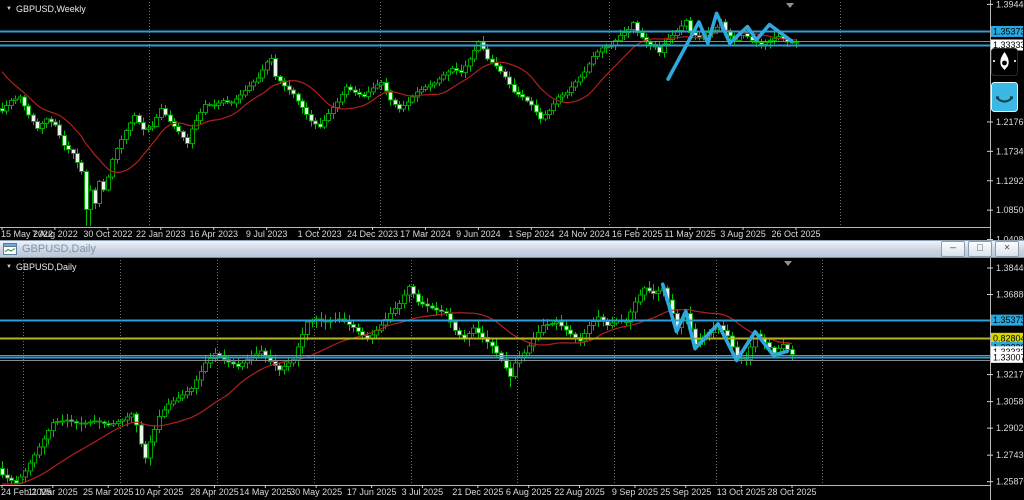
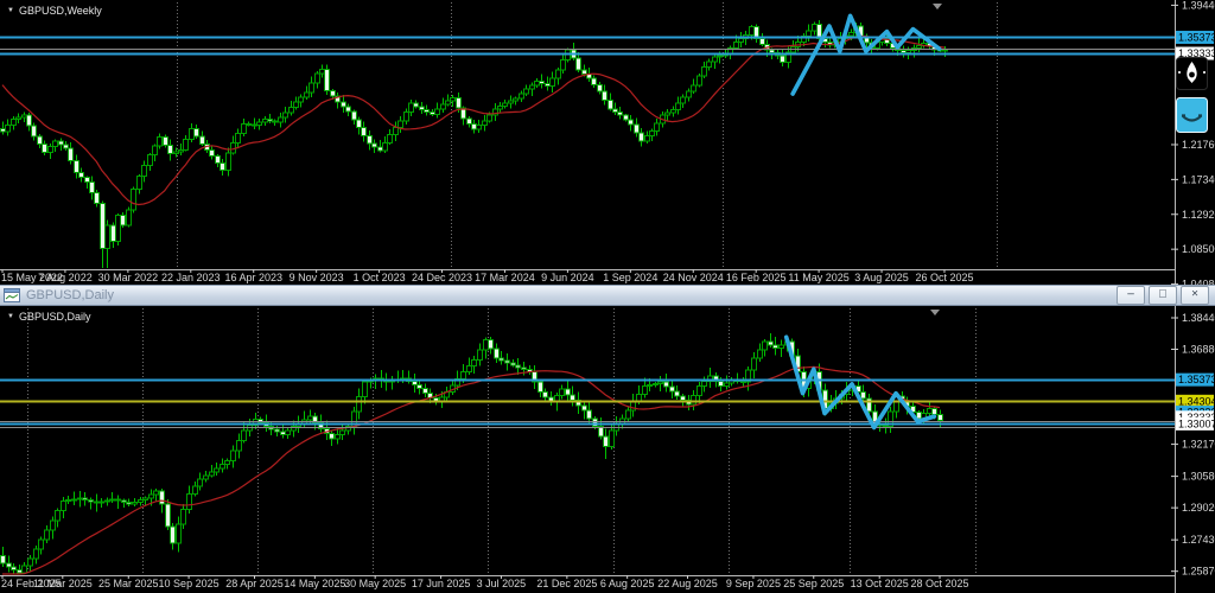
  1.3944
  1.2176
  1.1734
  1.1292
  1.0850
  1.35373
  1.33333
  15 May 2022
  7 Aug 2022
- 30 Oct 2022
+ 30 Mar 2022
  22 Jan 2023
  16 Apr 2023
- 9 Jul 2023
+ 9 Nov 2023
  1 Oct 2023
  24 Dec 2023
  17 Mar 2024
  9 Jun 2024
  1 Sep 2024
  24 Nov 2024
  16 Feb 2025
  11 May 2025
  3 Aug 2025
  26 Oct 2025
  GBPUSD,Weekly
  GBPUSD,Daily
  –
  □
  ×
  1.3844
  1.3688
  1.3217
  1.3058
  1.2902
  1.2743
  1.2587
  1.35373
- 0.82804
+ 1.34304
  1.33333
  1.33007
  24 Feb 2025
  11 Mar 2025
  25 Mar 2025
- 10 Apr 2025
+ 10 Sep 2025
  28 Apr 2025
  14 May 2025
  30 May 2025
  17 Jun 2025
  3 Jul 2025
  21 Dec 2025
  6 Aug 2025
  22 Aug 2025
  9 Sep 2025
  25 Sep 2025
  13 Oct 2025
  28 Oct 2025
  GBPUSD,Daily
